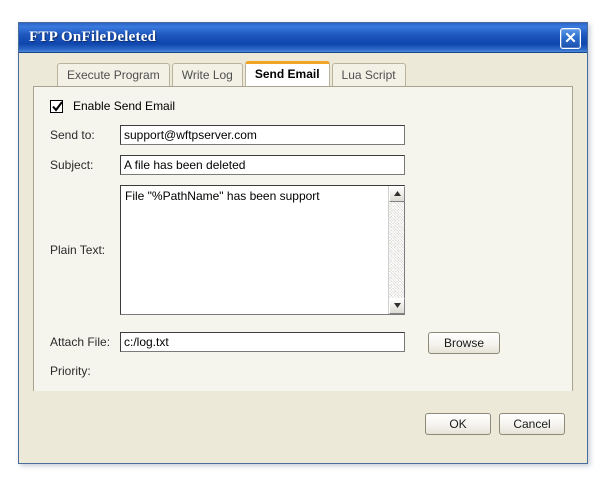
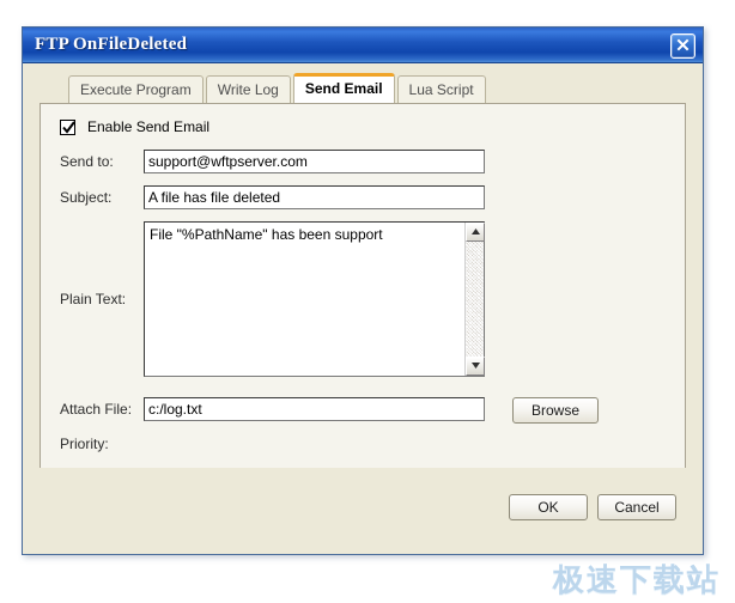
+ 极速下载站
  FTP OnFileDeleted
  Execute Program
  Write Log
  Send Email
  Lua Script
  Enable Send Email
  Send to:
  support@wftpserver.com
  Subject:
- A file has been deleted
+ A file has file deleted
  Plain Text:
  File "%PathName" has been support
  Attach File:
  c:/log.txt
  Browse
  Priority:
  OK
  Cancel
